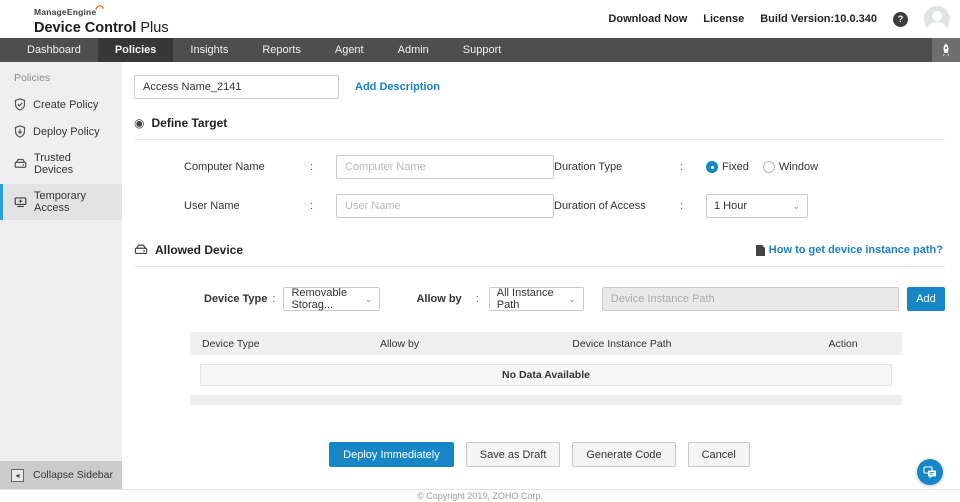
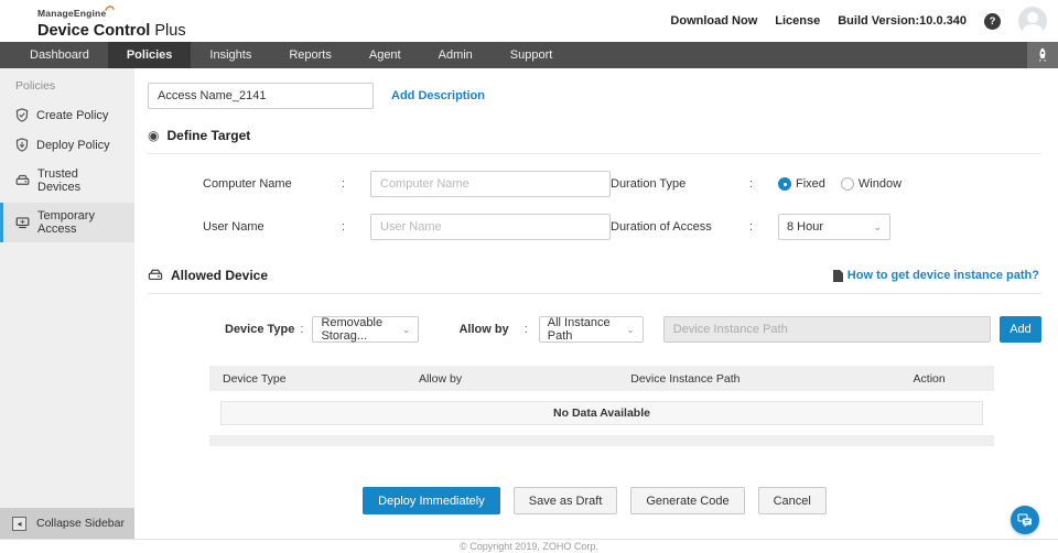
  ManageEngine
  Device Control Plus
  Download Now
  License
  Build Version:10.0.340
  ?
  Dashboard
  Policies
  Insights
  Reports
  Agent
  Admin
  Support
  Policies
  Create Policy
  Deploy Policy
  Trusted Devices
  Temporary Access
  ◂
  Collapse Sidebar
  Access Name_2141
  Add Description
  ◉
  Define Target
  Computer Name
  :
  Computer Name
  Duration Type
  :
  Fixed
  Window
  User Name
  :
  User Name
  Duration of Access
  :
- 1 Hour
+ 8 Hour
  ⌄
  Allowed Device
  How to get device instance path?
  Device Type
  :
  Removable Storag...
  ⌄
  Allow by
  :
  All Instance Path
  ⌄
  Device Instance Path
  Add
  Device Type
  Allow by
  Device Instance Path
  Action
  No Data Available
  Deploy Immediately
  Save as Draft
  Generate Code
  Cancel
  © Copyright 2019, ZOHO Corp.
